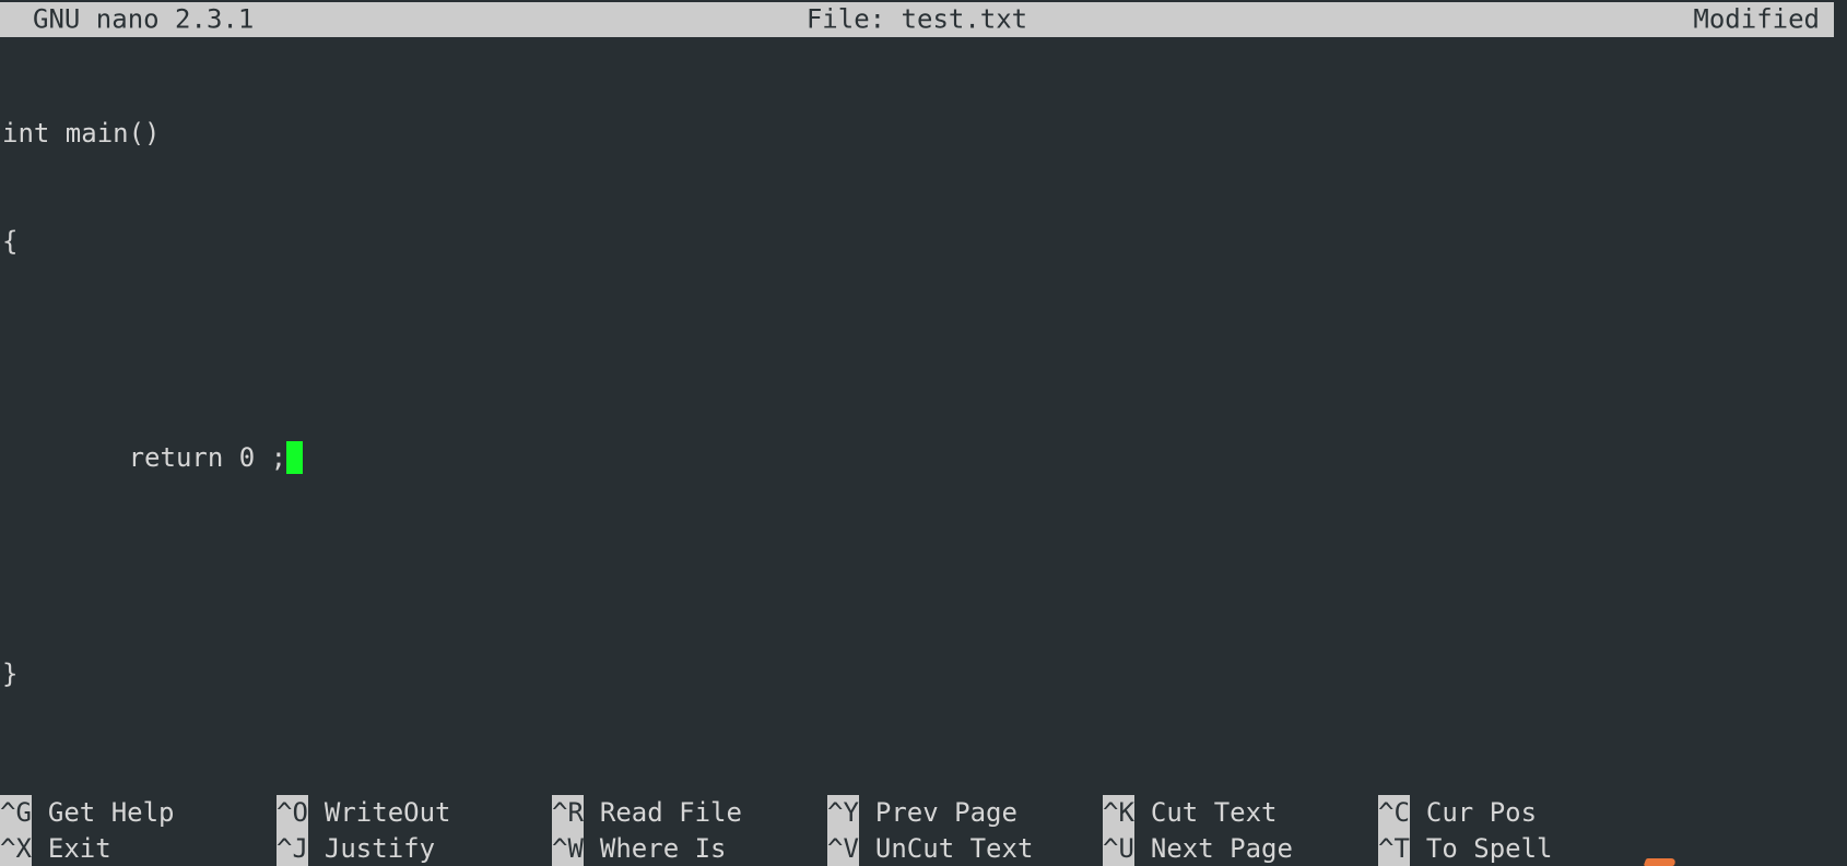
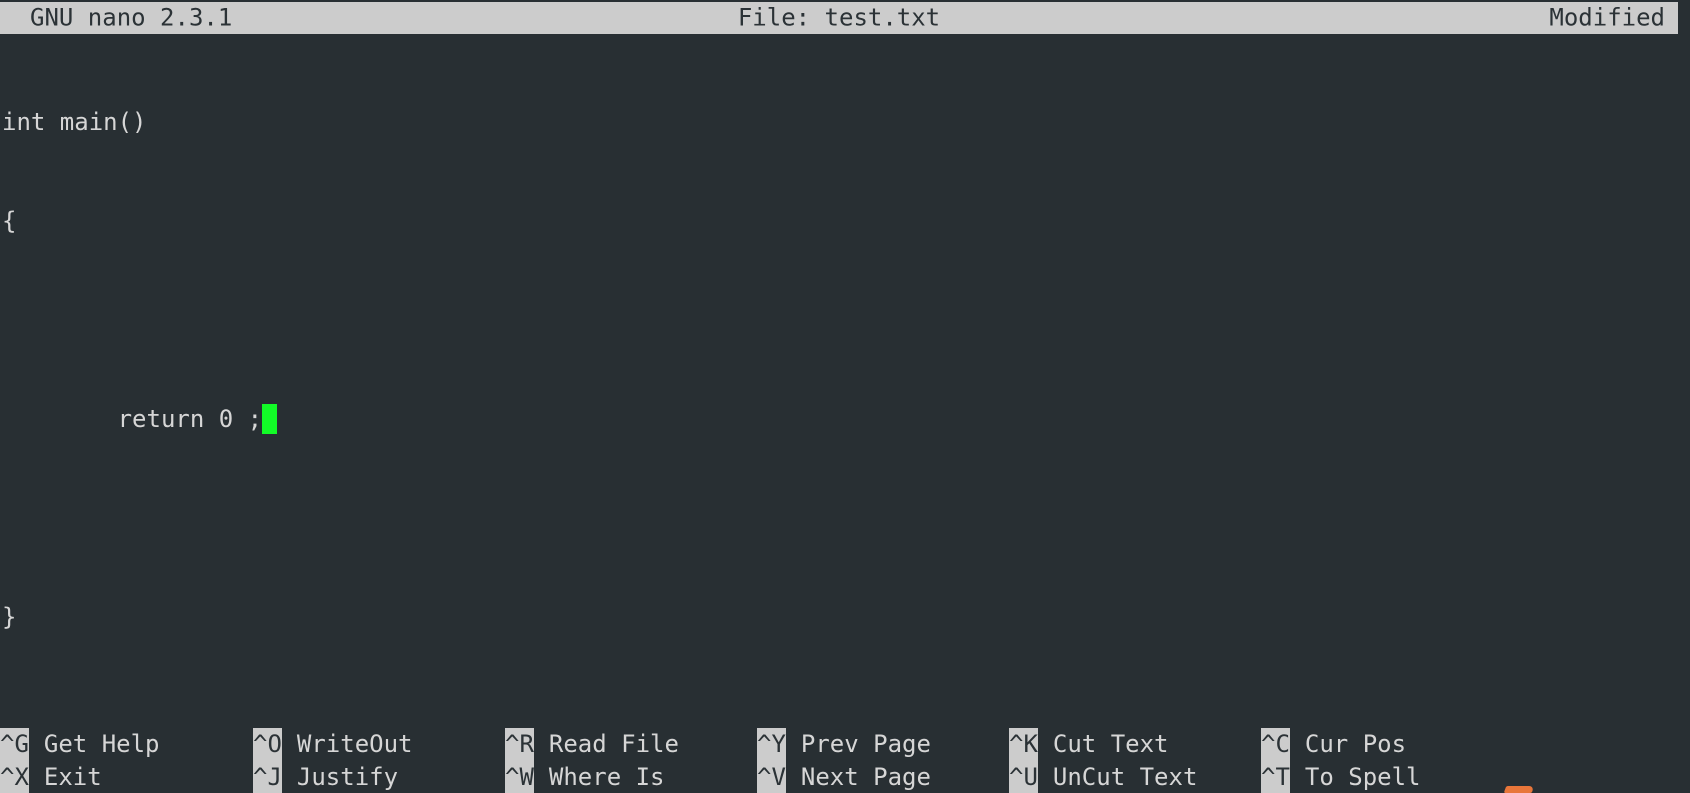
  GNU nano 2.3.1
  File: test.txt
  Modified
  int main()
  {
  return 0 ;
  }
  ^G
  Get Help
  ^O
  WriteOut
  ^R
  Read File
  ^Y
  Prev Page
  ^K
  Cut Text
  ^C
  Cur Pos
  ^X
  Exit
  ^J
  Justify
  ^W
  Where Is
  ^V
- UnCut Text
+ Next Page
  ^U
- Next Page
+ UnCut Text
  ^T
  To Spell
